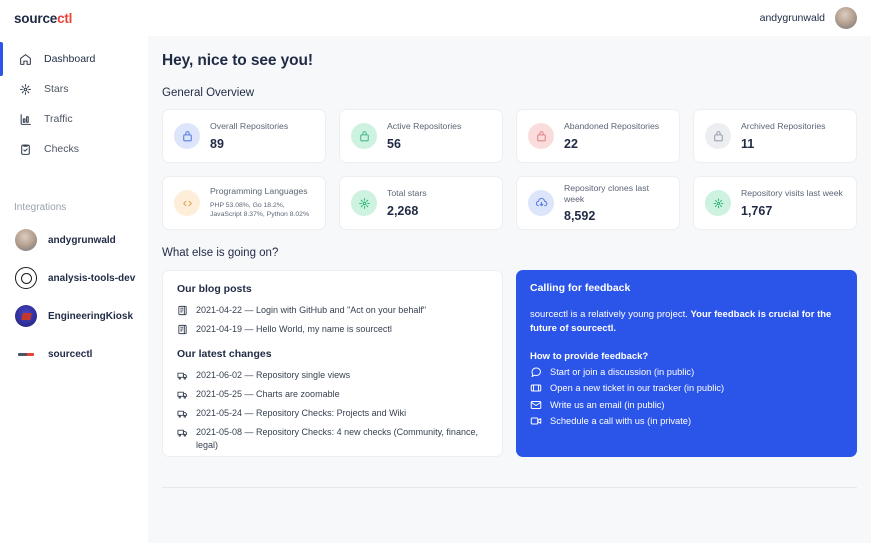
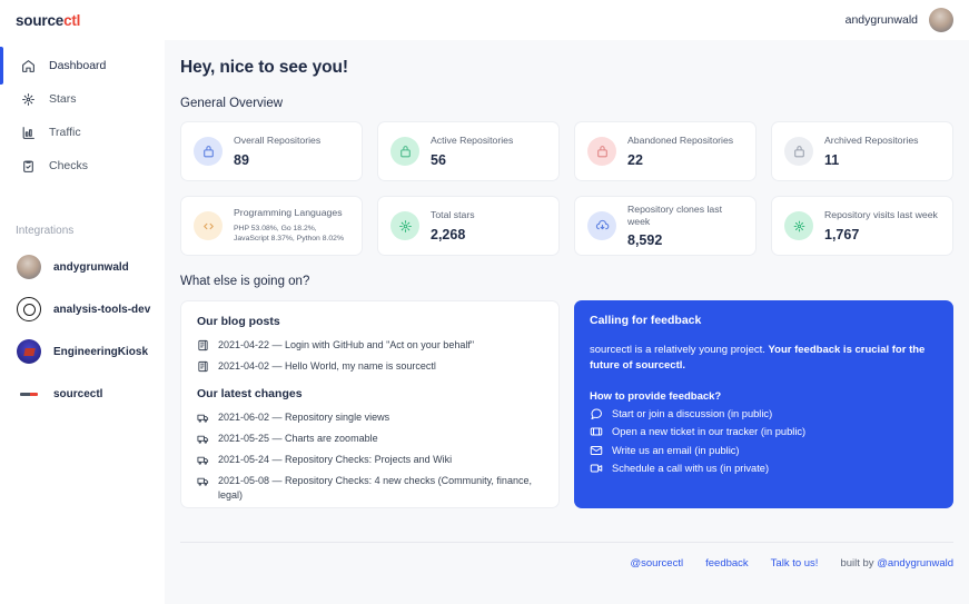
  source
  ctl
  Dashboard
  Stars
  Traffic
  Checks
  Integrations
  andygrunwald
  analysis-tools-dev
  EngineeringKiosk
  sourcectl
  andygrunwald
  Hey, nice to see you!
  General Overview
  Overall Repositories
  89
  Active Repositories
  56
  Abandoned Repositories
  22
  Archived Repositories
  11
  Programming Languages
  Total stars
  2,268
  Repository clones last week
  8,592
  Repository visits last week
  1,767
  What else is going on?
  Our blog posts
  2021-04-22 — Login with GitHub and "Act on your behalf"
- 2021-04-19 — Hello World, my name is sourcectl
+ 2021-04-02 — Hello World, my name is sourcectl
  Our latest changes
  2021-06-02 — Repository single views
  2021-05-25 — Charts are zoomable
  2021-05-24 — Repository Checks: Projects and Wiki
  2021-05-08 — Repository Checks: 4 new checks (Community, finance, legal)
  Calling for feedback
  sourcectl is a relatively young project. Your feedback is crucial for the future of sourcectl.
  How to provide feedback?
  Start or join a discussion (in public)
  Open a new ticket in our tracker (in public)
  Write us an email (in public)
  Schedule a call with us (in private)
+ @sourcectl
+ feedback
+ Talk to us!
+ built by @andygrunwald
